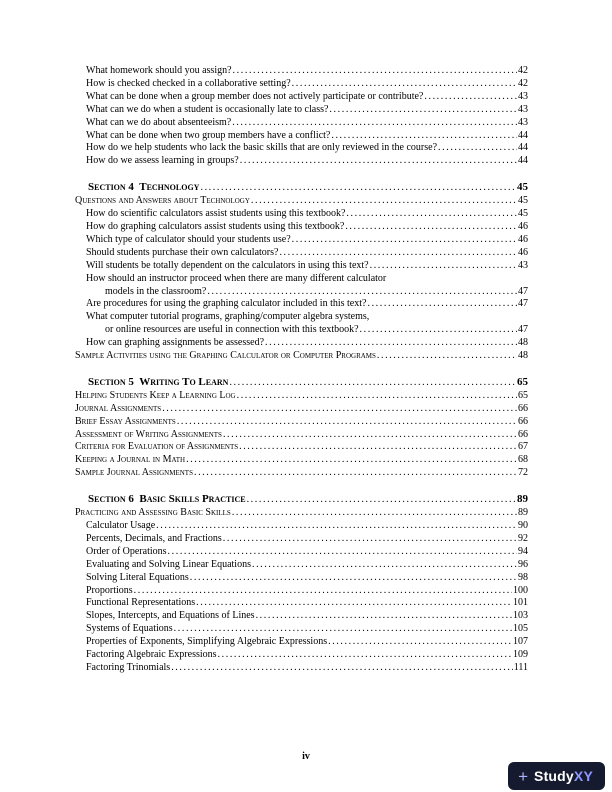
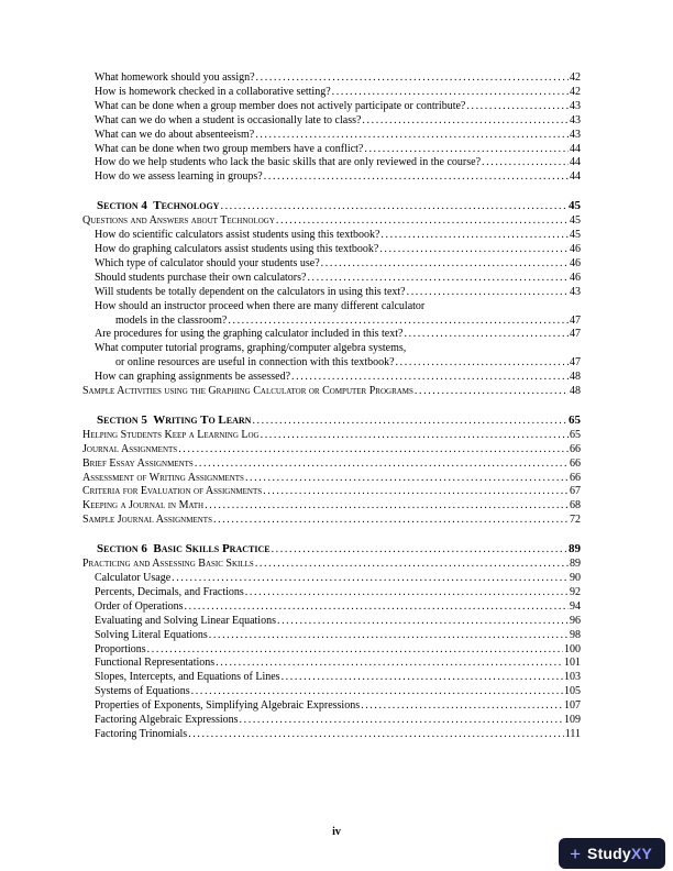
  What homework should you assign?
  42
- How is checked checked in a collaborative setting?
+ How is homework checked in a collaborative setting?
  42
  What can be done when a group member does not actively participate or contribute?
  43
  What can we do when a student is occasionally late to class?
  43
  What can we do about absenteeism?
  43
  What can be done when two group members have a conflict?
  44
  How do we help students who lack the basic skills that are only reviewed in the course?
  44
  How do we assess learning in groups?
  44
  Section 4 Technology
  45
  Questions and Answers about Technology
  45
  How do scientific calculators assist students using this textbook?
  45
  How do graphing calculators assist students using this textbook?
  46
  Which type of calculator should your students use?
  46
  Should students purchase their own calculators?
  46
  Will students be totally dependent on the calculators in using this text?
  43
  How should an instructor proceed when there are many different calculator
  models in the classroom?
  47
  Are procedures for using the graphing calculator included in this text?
  47
  What computer tutorial programs, graphing/computer algebra systems,
  or online resources are useful in connection with this textbook?
  47
  How can graphing assignments be assessed?
  48
  Sample Activities using the Graphing Calculator or Computer Programs
  48
  Section 5 Writing To Learn
  65
  Helping Students Keep a Learning Log
  65
  Journal Assignments
  66
  Brief Essay Assignments
  66
  Assessment of Writing Assignments
  66
  Criteria for Evaluation of Assignments
  67
  Keeping a Journal in Math
  68
  Sample Journal Assignments
  72
  Section 6 Basic Skills Practice
  89
  Practicing and Assessing Basic Skills
  89
  Calculator Usage
  90
  Percents, Decimals, and Fractions
  92
  Order of Operations
  94
  Evaluating and Solving Linear Equations
  96
  Solving Literal Equations
  98
  Proportions
  100
  Functional Representations
  101
  Slopes, Intercepts, and Equations of Lines
  103
  Systems of Equations
  105
  Properties of Exponents, Simplifying Algebraic Expressions
  107
  Factoring Algebraic Expressions
  109
  Factoring Trinomials
  111
  iv
  +
  StudyXY
